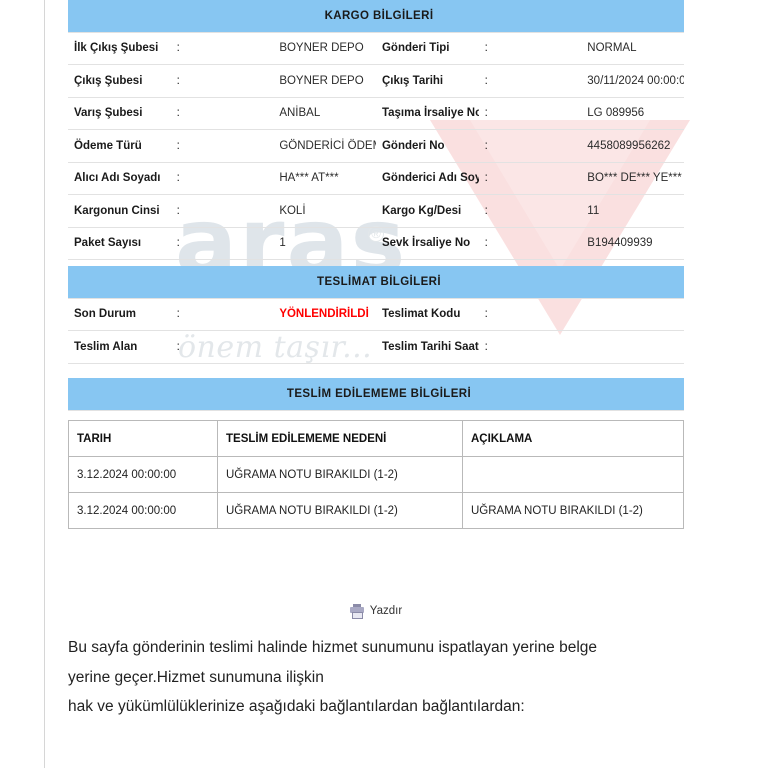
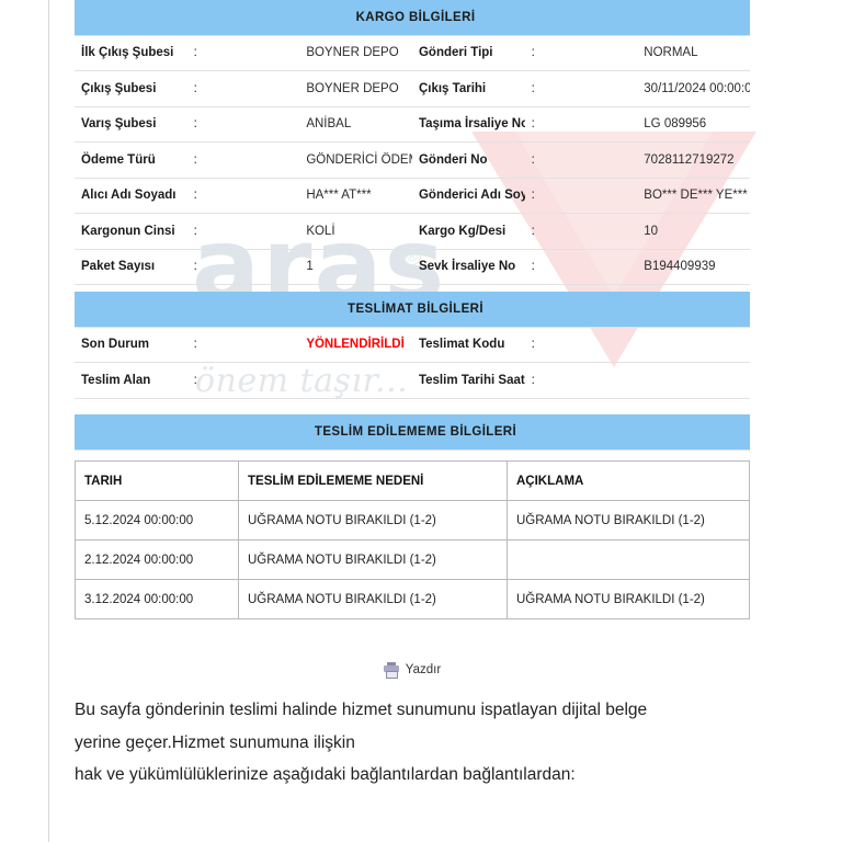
  aras
  ®
  önem taşır...
  KARGO BİLGİLERİ
  İlk Çıkış Şubesi	:	BOYNER DEPO	Gönderi Tipi	:	NORMAL
  Çıkış Şubesi	:	BOYNER DEPO	Çıkış Tarihi	:	30/11/2024 00:00:0
  Varış Şubesi	:	ANİBAL	Taşıma İrsaliye No	:	LG 089956
- Ödeme Türü	:	GÖNDERİCİ ÖDE	Gönderi No	:	4458089956262
+ Ödeme Türü	:	GÖNDERİCİ ÖDE	Gönderi No	:	7028112719272
  Alıcı Adı Soyadı	:	HA*** AT***	Gönderici Adı Soy	:	BO*** DE*** YE***
- Kargonun Cinsi	:	KOLİ	Kargo Kg/Desi	:	11
+ Kargonun Cinsi	:	KOLİ	Kargo Kg/Desi	:	10
  Paket Sayısı	:	1	Sevk İrsaliye No	:	B194409939
  TESLİMAT BİLGİLERİ
  Son Durum	:	YÖNLENDİRİLDİ	Teslimat Kodu	:
  Teslim Alan	:		Teslim Tarihi Saat	:
  TESLİM EDİLEMEME BİLGİLERİ
  TARIH	TESLİM EDİLEMEME NEDENİ	AÇIKLAMA
+ 5.12.2024 00:00:00	UĞRAMA NOTU BIRAKILDI (1-2)	UĞRAMA NOTU BIRAKILDI (1-2)
- 3.12.2024 00:00:00	UĞRAMA NOTU BIRAKILDI (1-2)
+ 2.12.2024 00:00:00	UĞRAMA NOTU BIRAKILDI (1-2)
  3.12.2024 00:00:00	UĞRAMA NOTU BIRAKILDI (1-2)	UĞRAMA NOTU BIRAKILDI (1-2)
  Yazdır
- Bu sayfa gönderinin teslimi halinde hizmet sunumunu ispatlayan yerine belge
+ Bu sayfa gönderinin teslimi halinde hizmet sunumunu ispatlayan dijital belge
  yerine geçer.Hizmet sunumuna ilişkin
  hak ve yükümlülüklerinize aşağıdaki bağlantılardan bağlantılardan:
